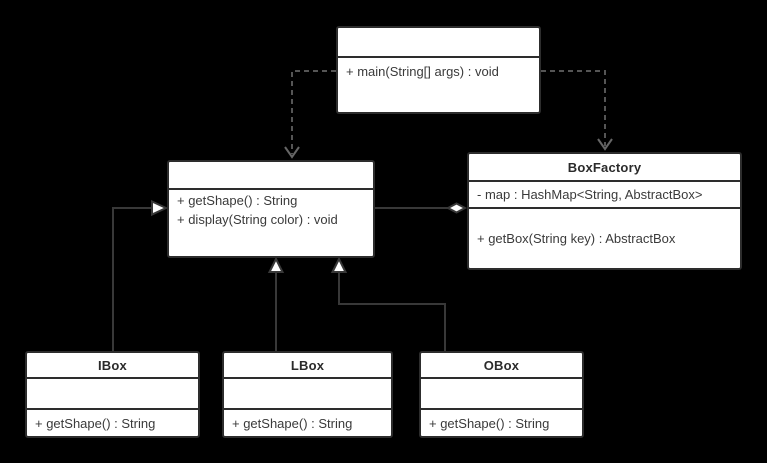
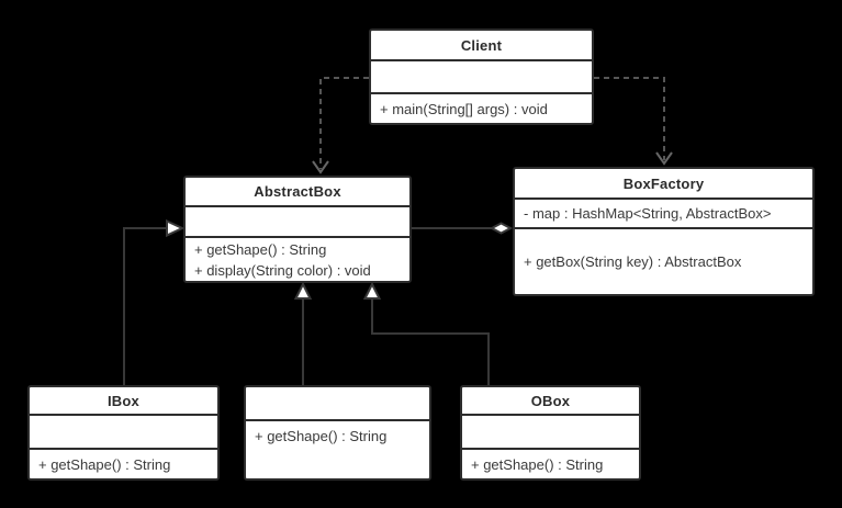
+ Client
  + main(String[] args) : void
+ AbstractBox
  + getShape() : String
  + display(String color) : void
  BoxFactory
  - map : HashMap<String, AbstractBox>
  + getBox(String key) : AbstractBox
  IBox
  + getShape() : String
- LBox
  + getShape() : String
  OBox
  + getShape() : String
